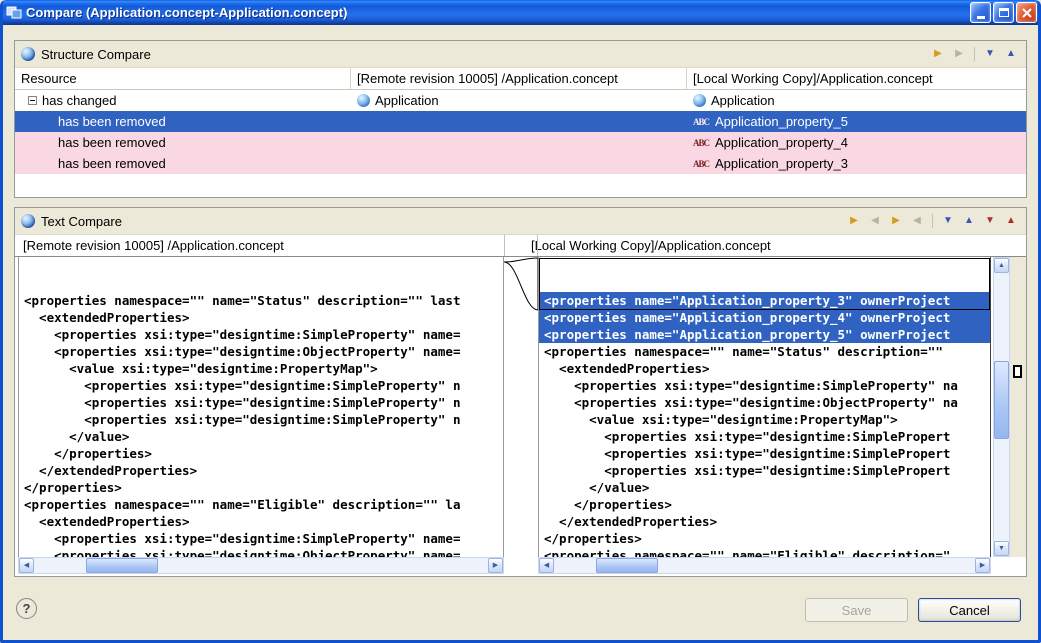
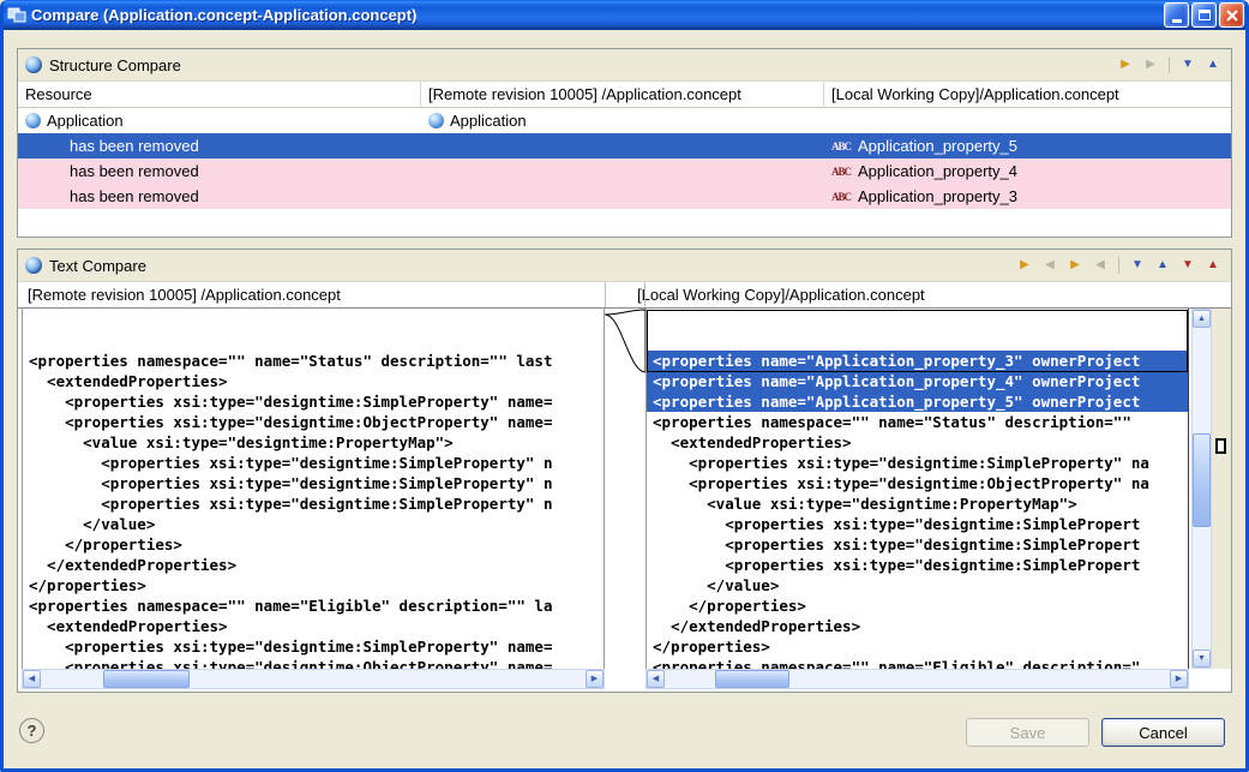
  Compare (Application.concept-Application.concept)
  Structure Compare
  ▶
  ▶
  ▼
  ▲
  Resource
  [Remote revision 10005] /Application.concept
  [Local Working Copy]/Application.concept
- has changed
  Application
  Application
  has been removed
  ABC
  Application_property_5
  has been removed
  ABC
  Application_property_4
  has been removed
  ABC
  Application_property_3
  Text Compare
  ▶
  ◀
  ▶
  ◀
  ▼
  ▲
  ▼
  ▲
  [Remote revision 10005] /Application.concept
  [Local Working Copy]/Application.concept
  <properties namespace="" name="Status" description="" last
  <extendedProperties>
  <properties xsi:type="designtime:SimpleProperty" name=
  <properties xsi:type="designtime:ObjectProperty" name=
  <value xsi:type="designtime:PropertyMap">
  <properties xsi:type="designtime:SimpleProperty" n
  <properties xsi:type="designtime:SimpleProperty" n
  <properties xsi:type="designtime:SimpleProperty" n
  </value>
  </properties>
  </extendedProperties>
  </properties>
  <properties namespace="" name="Eligible" description="" la
  <extendedProperties>
  <properties xsi:type="designtime:SimpleProperty" name=
  <properties xsi:type="designtime:ObjectProperty" name=
  <properties name="Application_property_3" ownerProject
  <properties name="Application_property_4" ownerProject
  <properties name="Application_property_5" ownerProject
  <properties namespace="" name="Status" description=""
  <extendedProperties>
  <properties xsi:type="designtime:SimpleProperty" na
  <properties xsi:type="designtime:ObjectProperty" na
  <value xsi:type="designtime:PropertyMap">
  <properties xsi:type="designtime:SimplePropert
  <properties xsi:type="designtime:SimplePropert
  <properties xsi:type="designtime:SimplePropert
  </value>
  </properties>
  </extendedProperties>
  </properties>
  <properties namespace="" name="Eligible" description="
  ?
  Save
  Cancel
